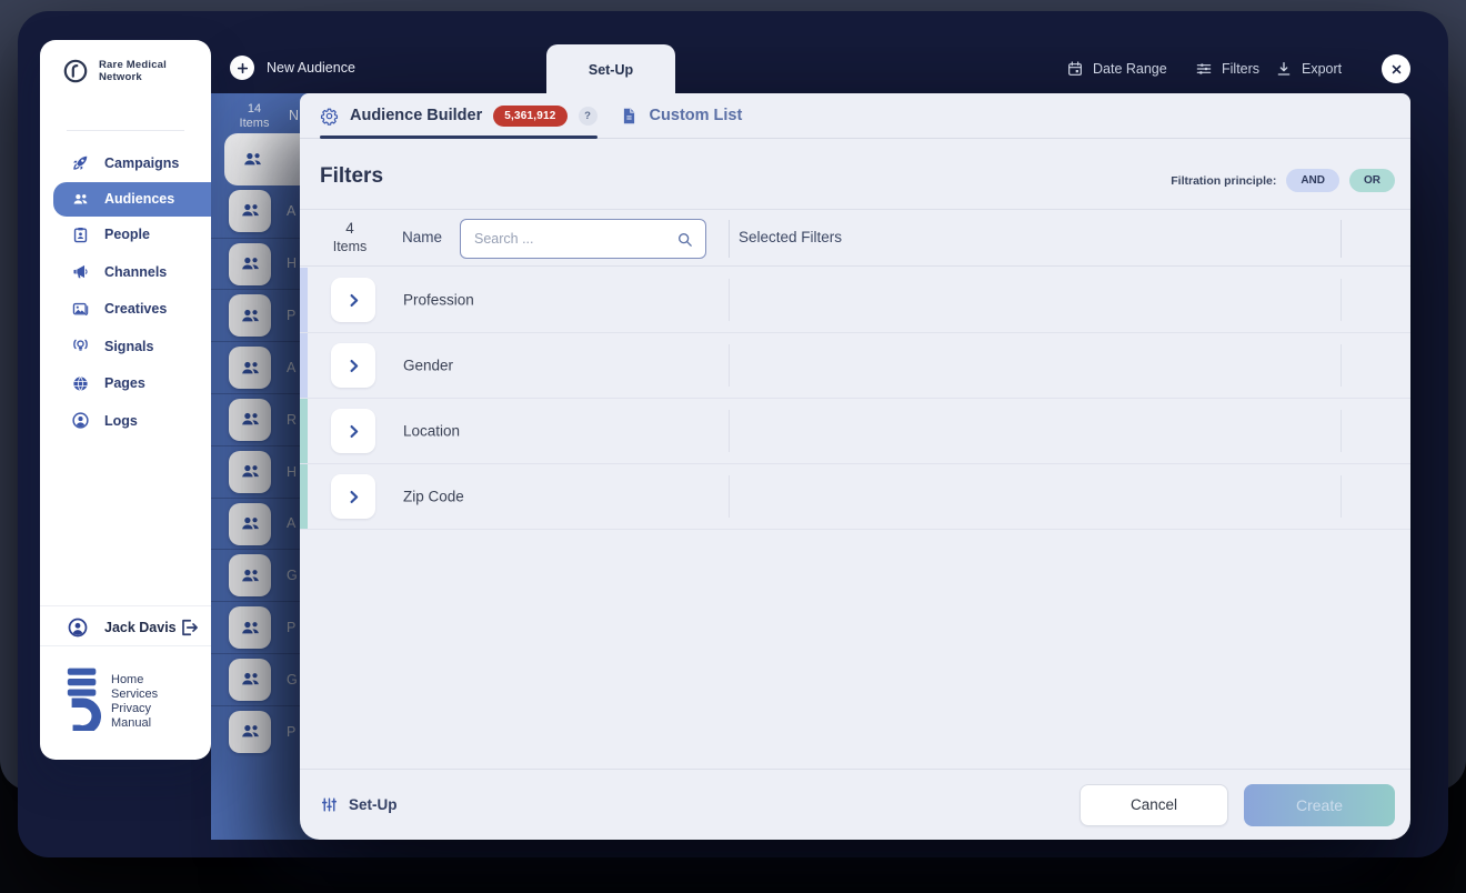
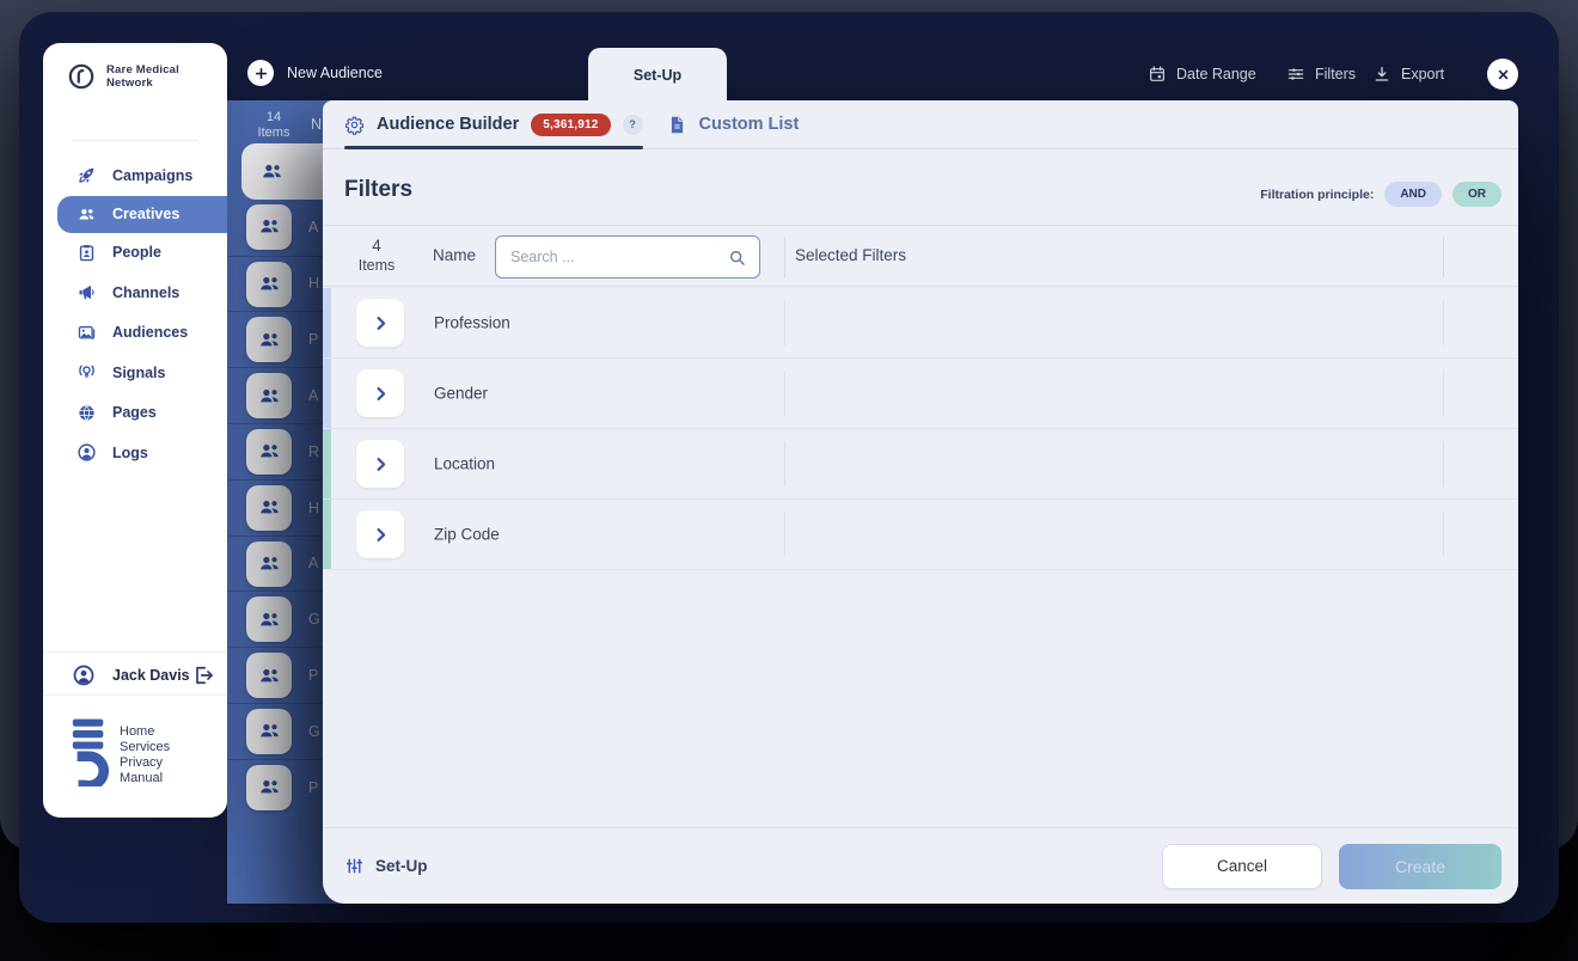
  New Audience
  Set-Up
  Date Range
  Filters
  Export
  14
  Items
  N
  A
  H
  P
  A
  R
  H
  A
  G
  P
  G
  P
  Rare Medical Network
  Campaigns
- Audiences
+ Creatives
  People
  Channels
- Creatives
+ Audiences
  Signals
  Pages
  Logs
  Jack Davis
  Home
  Services
  Privacy
  Manual
  Audience Builder
  5,361,912
  ?
  Custom List
  Filters
  Filtration principle:
  AND
  OR
  4
  Items
  Name
  Search ...
  Selected Filters
  Profession
  Gender
  Location
  Zip Code
  Set-Up
  Cancel
  Create
